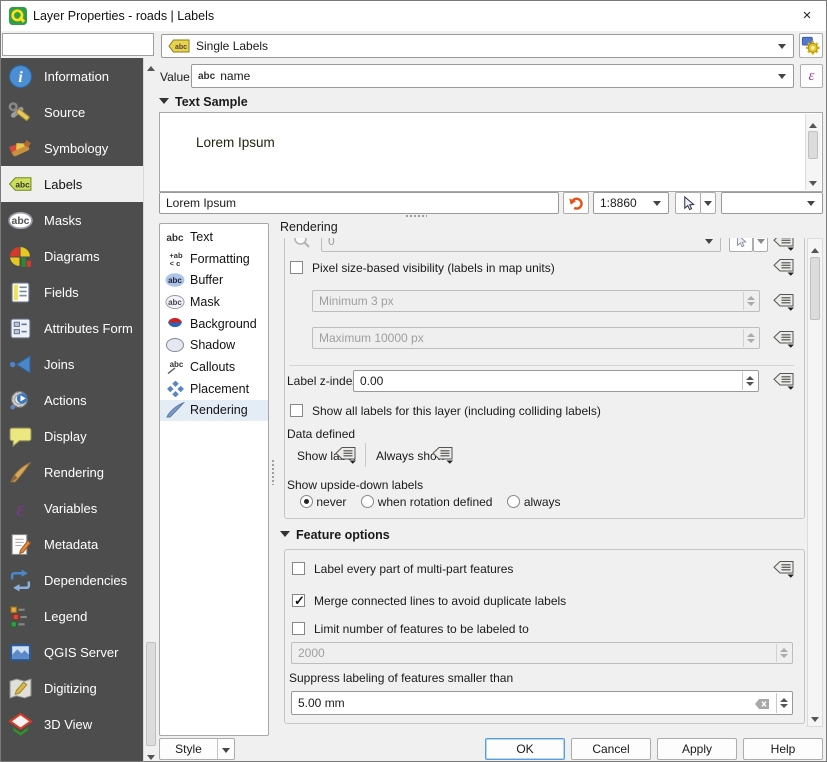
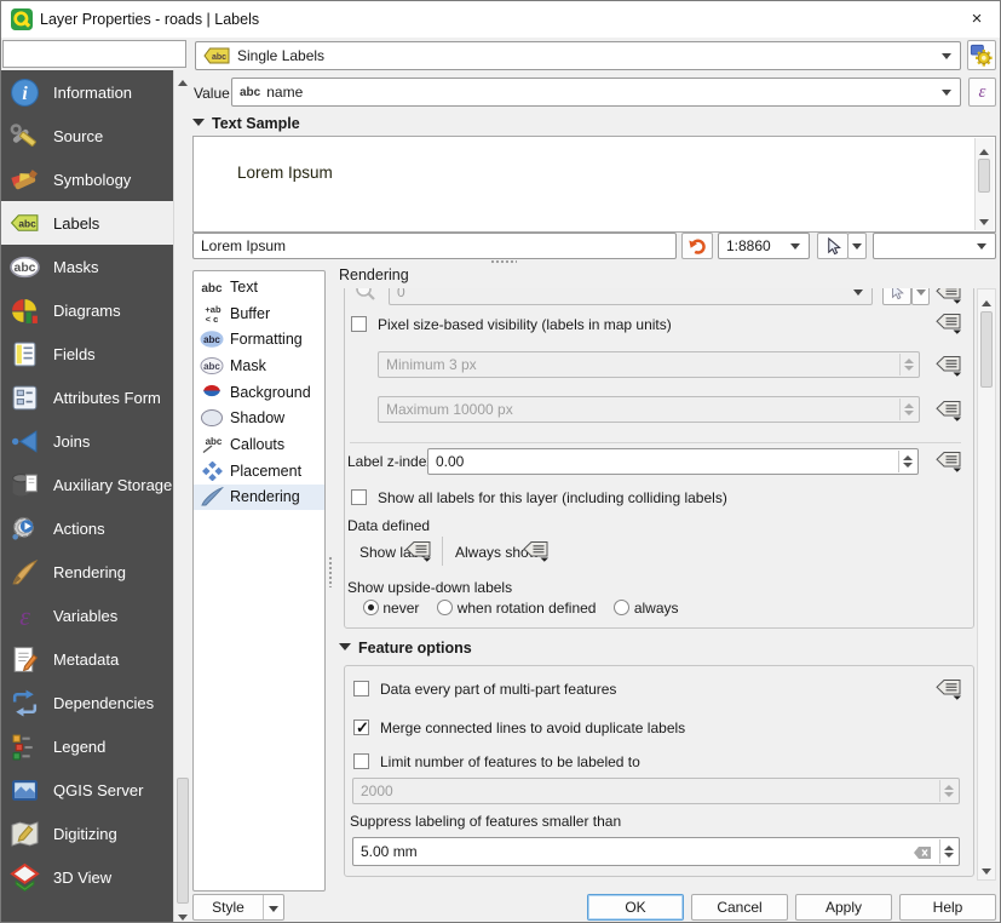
  Layer Properties - roads | Labels
  ×
  i
  Information
  Source
  Symbology
  abc
  Labels
  abc
  Masks
  Diagrams
  Fields
  Attributes Form
  Joins
+ Auxiliary Storage
  Actions
- Display
  Rendering
  ε
  Variables
  Metadata
  Dependencies
  Legend
  QGIS Server
  Digitizing
  3D View
  Single Labels
  Value
  abc
  name
  ε
  Text Sample
  Lorem Ipsum
  Lorem Ipsum
  1:8860
  abc
  Text
  +ab
  < c
- Formatting
+ Buffer
  abc
- Buffer
+ Formatting
  abc
  Mask
  Background
  Shadow
  abc
  Callouts
  Placement
  Rendering
  Rendering
  0
  Pixel size-based visibility (labels in map units)
  Minimum 3 px
  Maximum 10000 px
  Label z-inde
  0.00
  Show all labels for this layer (including colliding labels)
  Data defined
  Always sho
  Show upside-down labels
  never
  when rotation defined
  always
  Feature options
- Label every part of multi-part features
+ Data every part of multi-part features
  Merge connected lines to avoid duplicate labels
  Limit number of features to be labeled to
  2000
  Suppress labeling of features smaller than
  5.00 mm
  Style
  OK
  Cancel
  Apply
  Help
